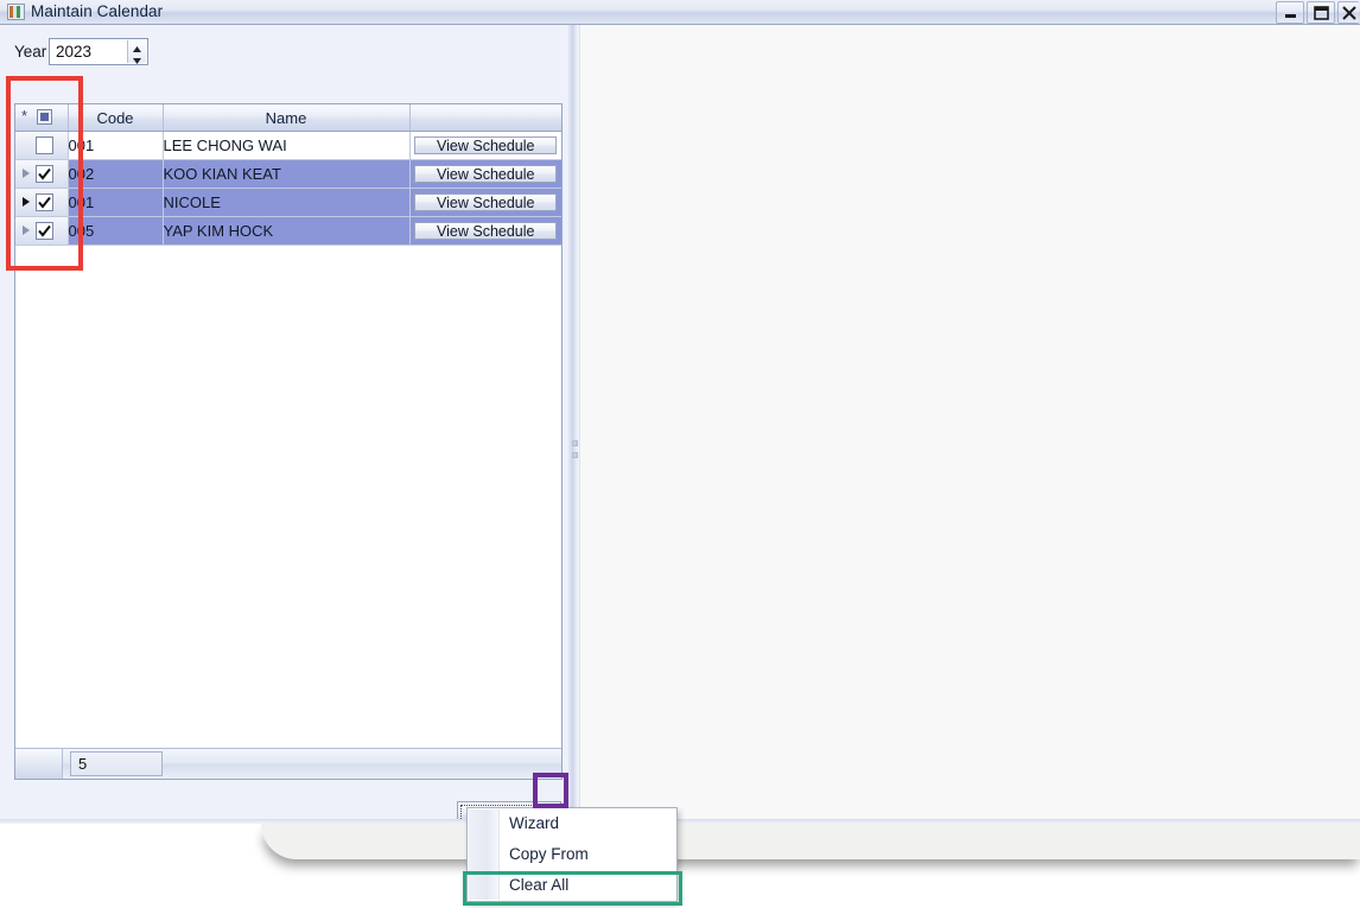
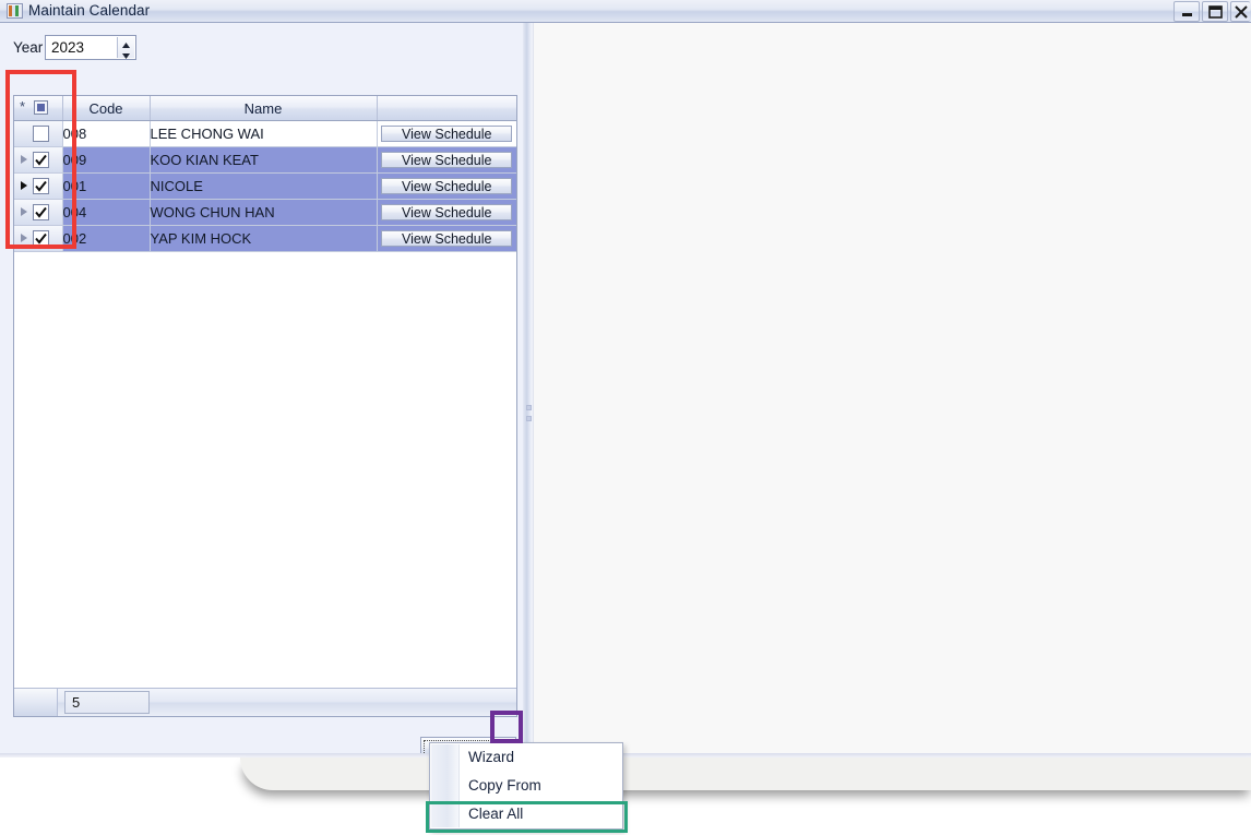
  Maintain Calendar
  Year
  2023
  *	Code	Name
- 	001	LEE CHONG WAI	View Schedule
+ 	008	LEE CHONG WAI	View Schedule
- 	002	KOO KIAN KEAT	View Schedule
+ 	009	KOO KIAN KEAT	View Schedule
  	001	NICOLE	View Schedule
+ 	004	WONG CHUN HAN	View Schedule
- 	005	YAP KIM HOCK	View Schedule
+ 	002	YAP KIM HOCK	View Schedule
  5
  Wizard
  Copy From
  Clear All
